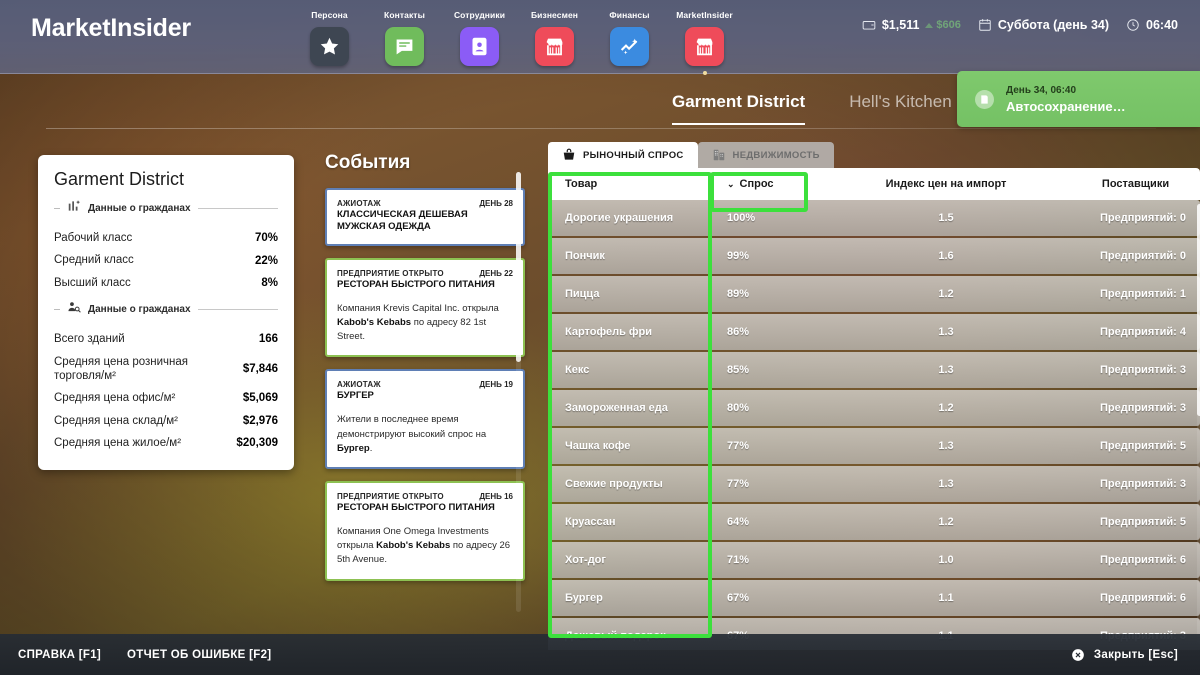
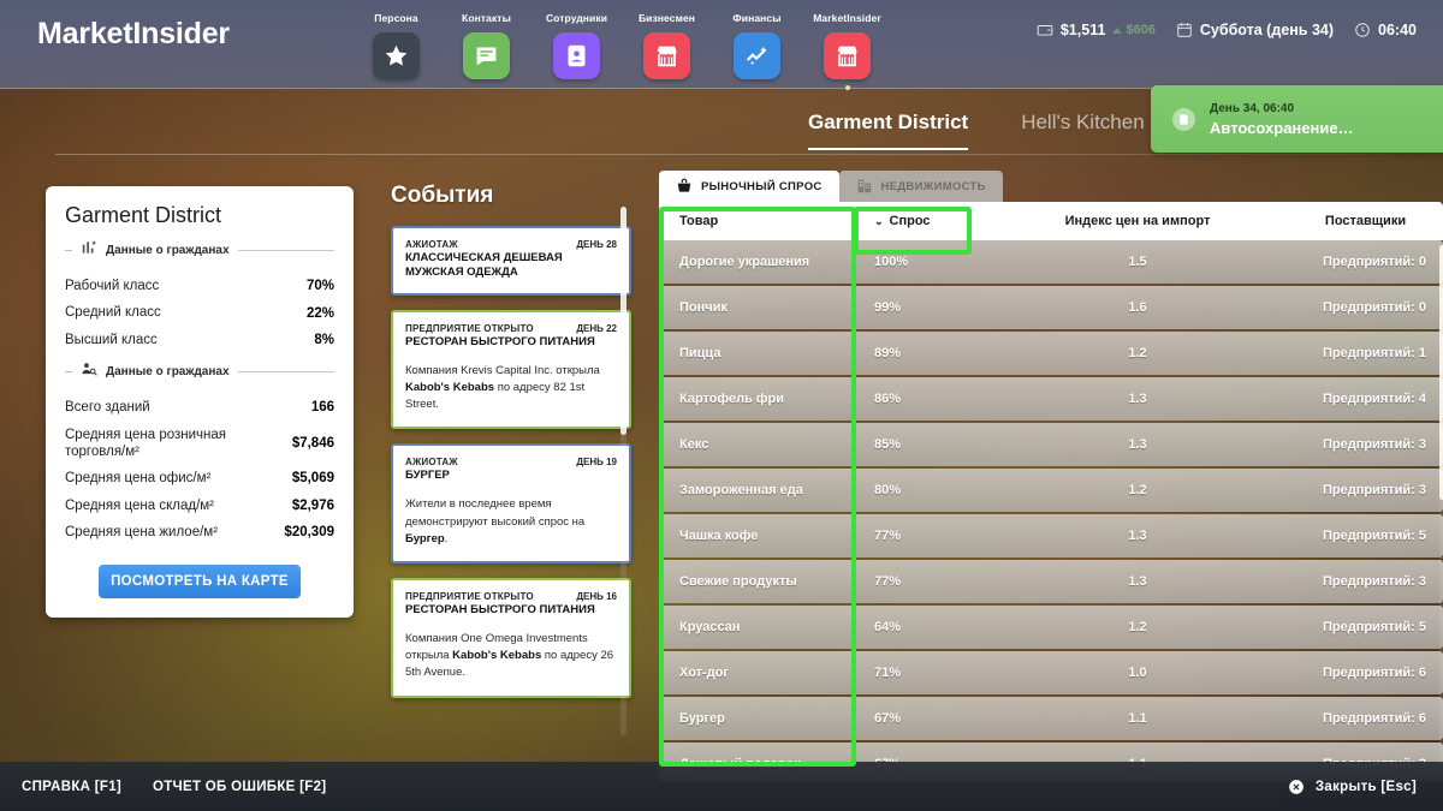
  MarketInsider
  Персона
  Контакты
  Сотрудники
  Бизнесмен
  Финансы
  MarketInsider
  $1,511
  $606
  Суббота (день 34)
  06:40
  Garment District
  Hell's Kitchen
  День 34, 06:40
  Автосохранение…
  Garment District
  Данные о гражданах
  Рабочий класс
  70%
  Средний класс
  22%
  Высший класс
  8%
  Данные о гражданах
  Всего зданий
  166
  Средняя цена розничная торговля/м²
  $7,846
  Средняя цена офис/м²
  $5,069
  Средняя цена склад/м²
  $2,976
  Средняя цена жилое/м²
  $20,309
+ ПОСМОТРЕТЬ НА КАРТЕ
  События
  АЖИОТАЖ
  ДЕНЬ 28
  КЛАССИЧЕСКАЯ ДЕШЕВАЯ МУЖСКАЯ ОДЕЖДА
  ПРЕДПРИЯТИЕ ОТКРЫТО
  ДЕНЬ 22
  РЕСТОРАН БЫСТРОГО ПИТАНИЯ
  Компания Krevis Capital Inc. открыла Kabob's Kebabs по адресу 82 1st Street.
  АЖИОТАЖ
  ДЕНЬ 19
  БУРГЕР
  Жители в последнее время демонстрируют высокий спрос на Бургер.
  ПРЕДПРИЯТИЕ ОТКРЫТО
  ДЕНЬ 16
  РЕСТОРАН БЫСТРОГО ПИТАНИЯ
  Компания One Omega Investments открыла Kabob's Kebabs по адресу 26 5th Avenue.
  РЫНОЧНЫЙ СПРОС
  НЕДВИЖИМОСТЬ
  Товар
  ⌄
  Спрос
  Индекс цен на импорт
  Поставщики
  Дорогие украшения
  100%
  1.5
  Предприятий: 0
  Пончик
  99%
  1.6
  Предприятий: 0
  Пицца
  89%
  1.2
  Предприятий: 1
  Картофель фри
  86%
  1.3
  Предприятий: 4
  Кекс
  85%
  1.3
  Предприятий: 3
  Замороженная еда
  80%
  1.2
  Предприятий: 3
  Чашка кофе
  77%
  1.3
  Предприятий: 5
  Свежие продукты
  77%
  1.3
  Предприятий: 3
  Круассан
  64%
  1.2
  Предприятий: 5
  Хот-дог
  71%
  1.0
  Предприятий: 6
  Бургер
  67%
  1.1
  Предприятий: 6
  СПРАВКА [F1]
  ОТЧЕТ ОБ ОШИБКЕ [F2]
  Закрыть [Esc]
